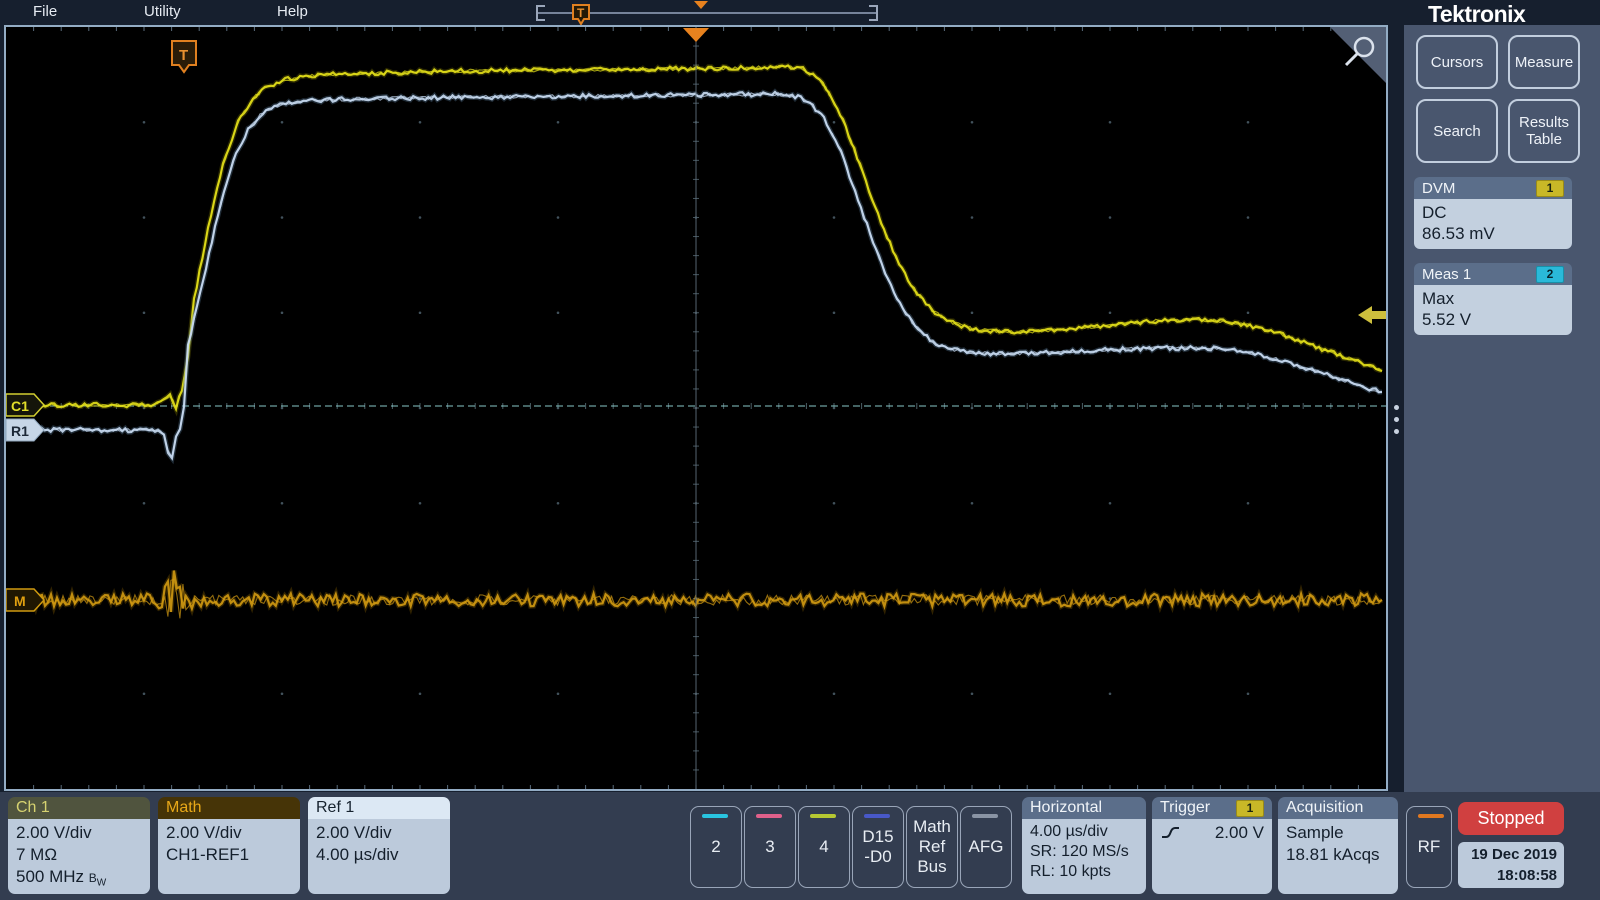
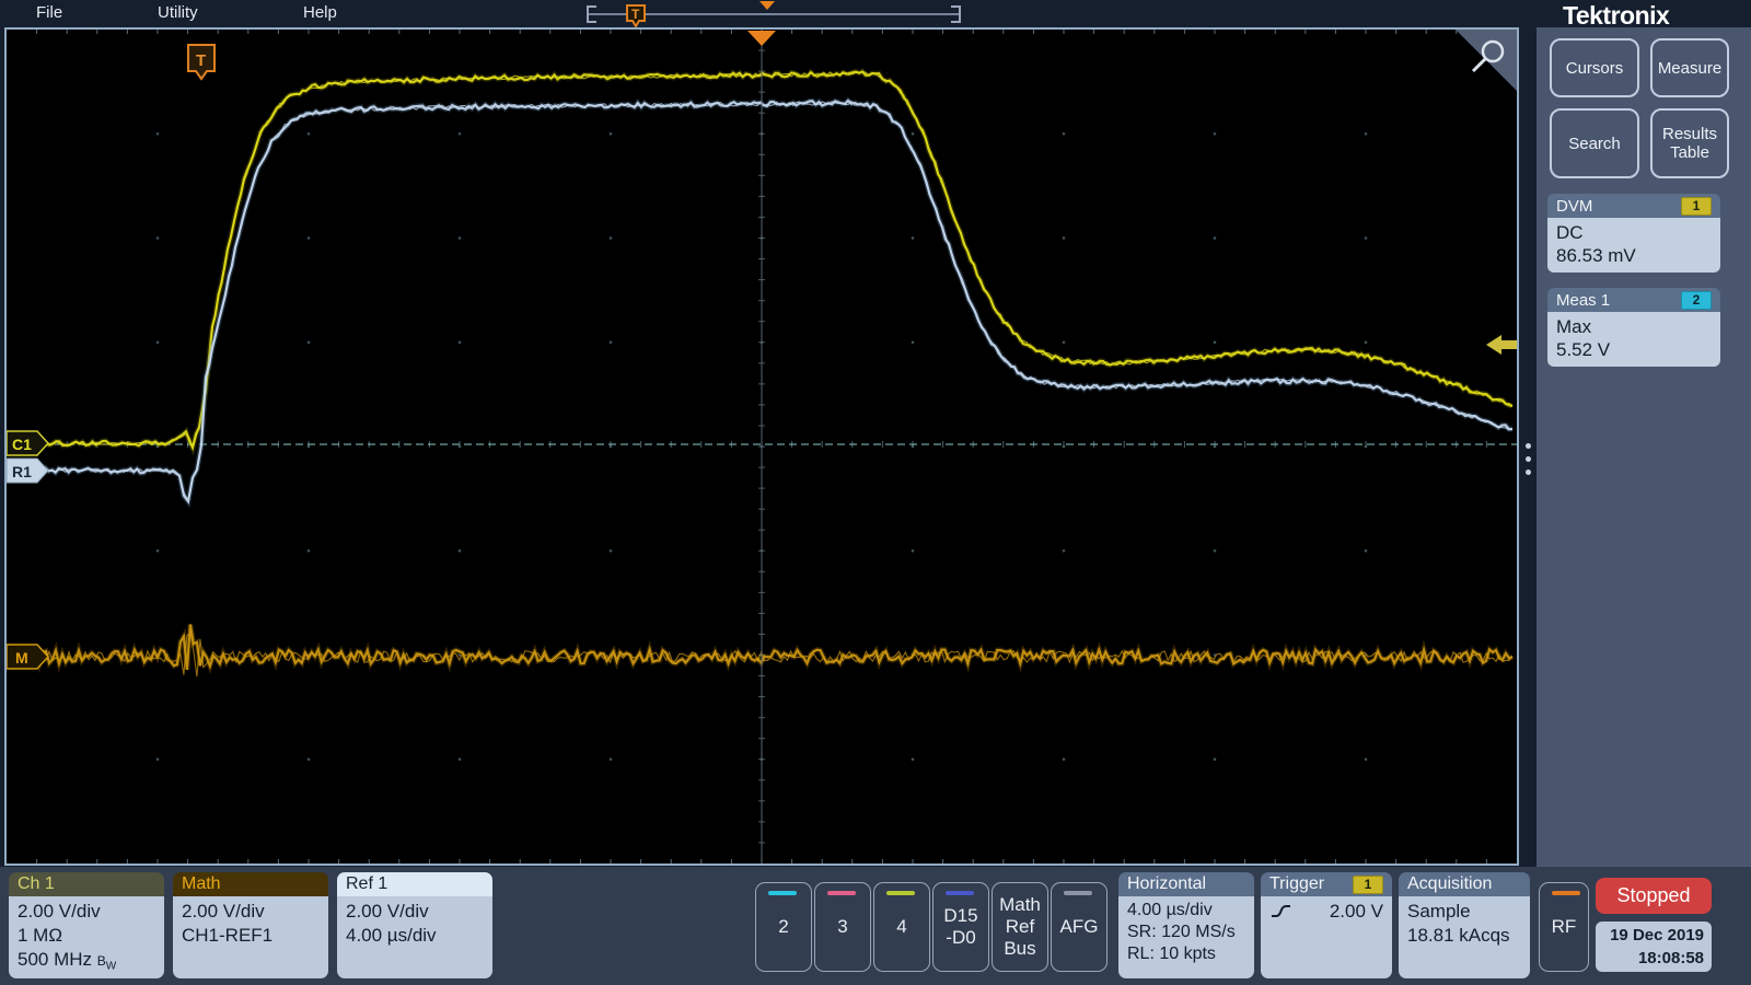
  File
  Utility
  Help
  T
  Tektronix
  T
  C1
  R1
  M
  Cursors
  Measure
  Search
  Results Table
  DVM
  1
  DC
  86.53 mV
  Meas 1
  2
  Max
  5.52 V
  Ch 1
  2.00 V/div
- 7 MΩ
+ 1 MΩ
  500 MHz BW
  Math
  2.00 V/div
  CH1-REF1
  Ref 1
  2.00 V/div
  4.00 µs/div
  2
  3
  4
  D15
  -D0
  Math
  Ref
  Bus
  AFG
  Horizontal
  4.00 µs/div
  SR: 120 MS/s
  RL: 10 kpts
  Trigger
  1
  2.00 V
  Acquisition
  Sample
  18.81 kAcqs
  RF
  Stopped
  19 Dec 2019
  18:08:58
